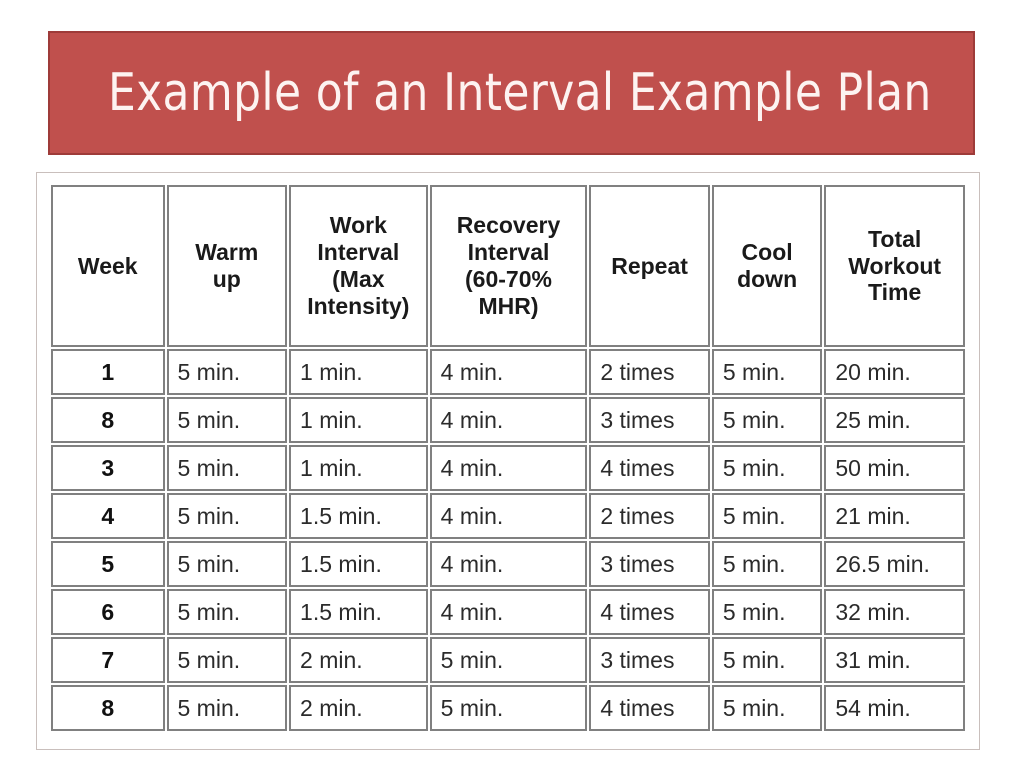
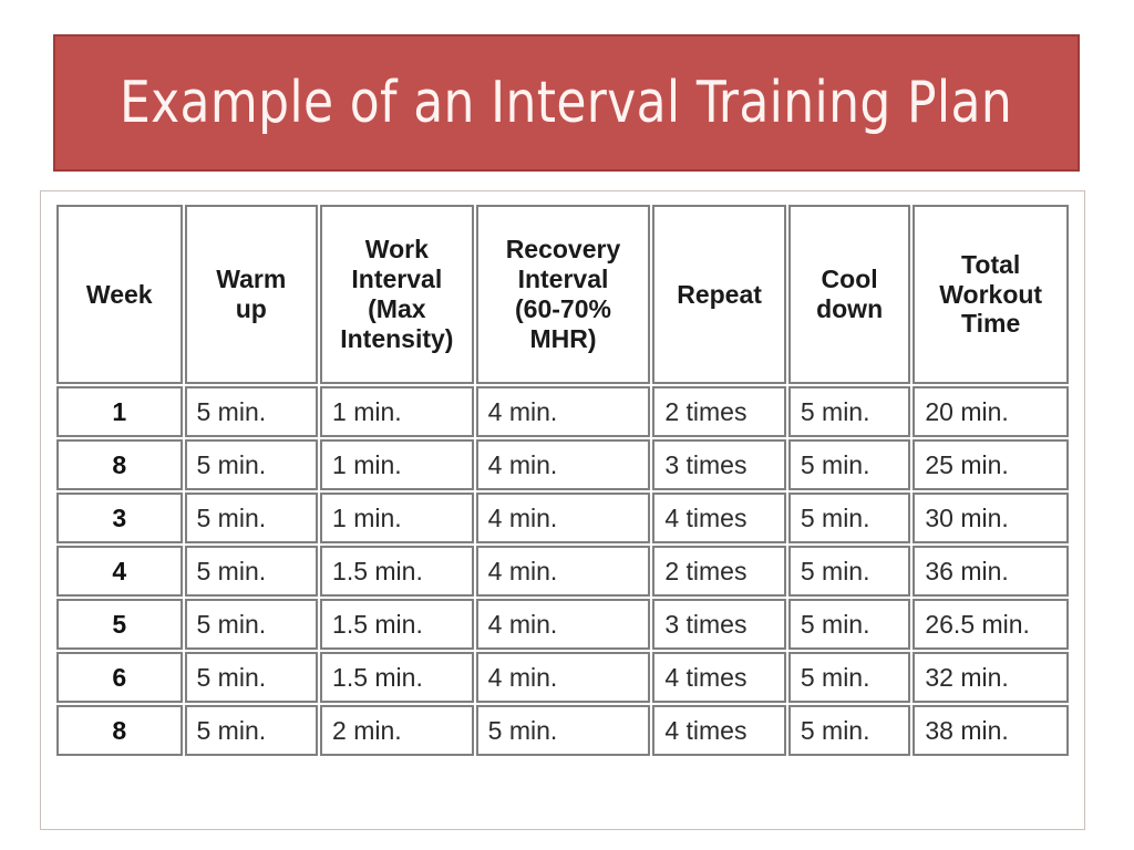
- Example of an Interval Example Plan
+ Example of an Interval Training Plan
  Week	Warmup	WorkInterval(MaxIntensity)	RecoveryInterval(60-70%MHR)	Repeat	Cooldown	TotalWorkoutTime
  1	5 min.	1 min.	4 min.	2 times	5 min.	20 min.
  8	5 min.	1 min.	4 min.	3 times	5 min.	25 min.
- 3	5 min.	1 min.	4 min.	4 times	5 min.	50 min.
+ 3	5 min.	1 min.	4 min.	4 times	5 min.	30 min.
- 4	5 min.	1.5 min.	4 min.	2 times	5 min.	21 min.
+ 4	5 min.	1.5 min.	4 min.	2 times	5 min.	36 min.
  5	5 min.	1.5 min.	4 min.	3 times	5 min.	26.5 min.
  6	5 min.	1.5 min.	4 min.	4 times	5 min.	32 min.
- 7	5 min.	2 min.	5 min.	3 times	5 min.	31 min.
- 8	5 min.	2 min.	5 min.	4 times	5 min.	54 min.
+ 8	5 min.	2 min.	5 min.	4 times	5 min.	38 min.
